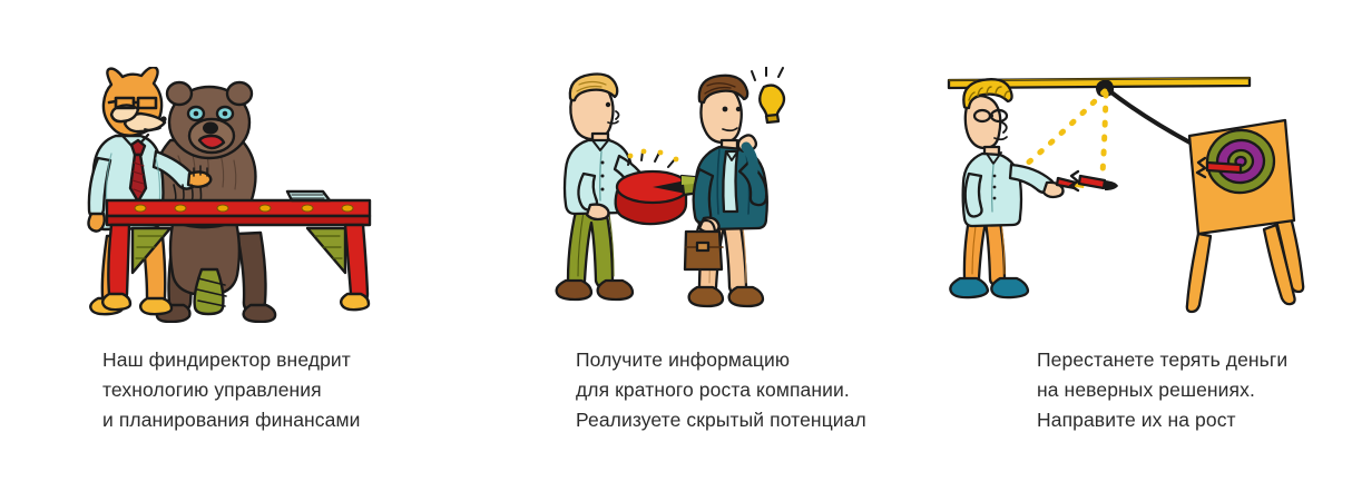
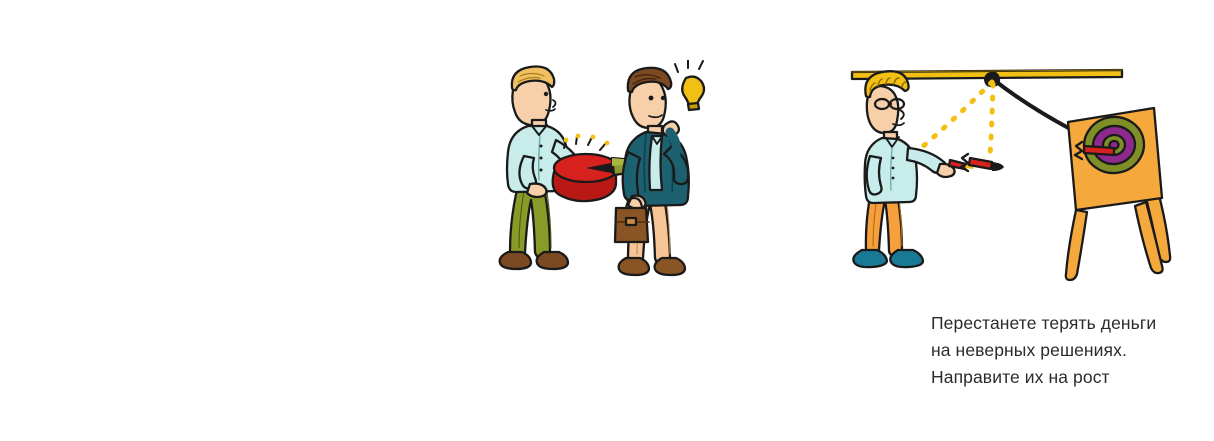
- Наш финдиректор внедрит
- технологию управления
- и планирования финансами
- Получите информацию
- для кратного роста компании.
- Реализуете скрытый потенциал
  Перестанете терять деньги
  на неверных решениях.
  Направите их на рост
